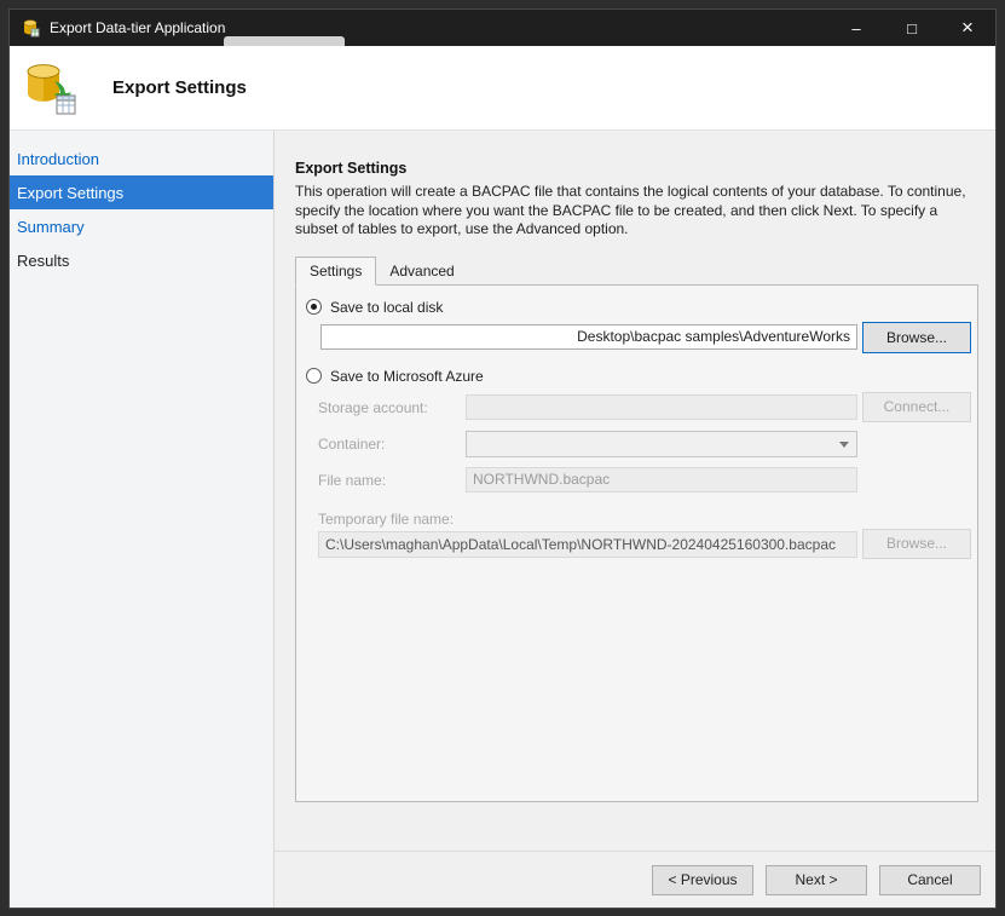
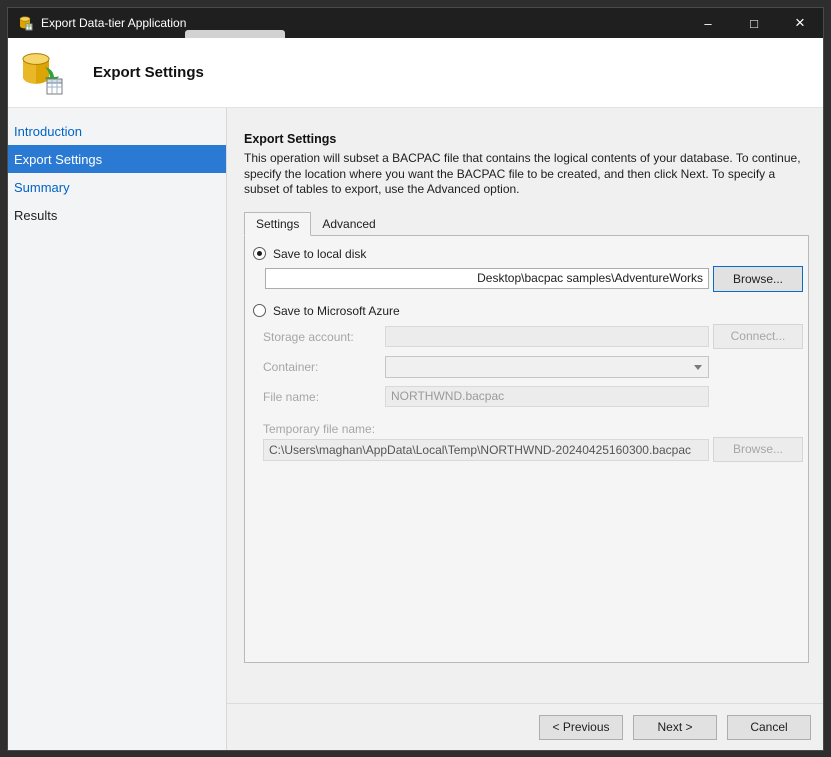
  Export Data-tier Application
  –
  □
  ×
  Export Settings
  Introduction
  Export Settings
  Summary
  Results
  Export Settings
- This operation will create a BACPAC file that contains the logical contents of your database. To continue, specify the location where you want the BACPAC file to be created, and then click Next. To specify a subset of tables to export, use the Advanced option.
+ This operation will subset a BACPAC file that contains the logical contents of your database. To continue, specify the location where you want the BACPAC file to be created, and then click Next. To specify a subset of tables to export, use the Advanced option.
  Settings
  Advanced
  Save to local disk
  Desktop\bacpac samples\AdventureWorks
  Browse...
  Save to Microsoft Azure
  Storage account:
  Connect...
  Container:
  File name:
  NORTHWND.bacpac
  Temporary file name:
  C:\Users\maghan\AppData\Local\Temp\NORTHWND-20240425160300.bacpac
  Browse...
  < Previous
  Next >
  Cancel
